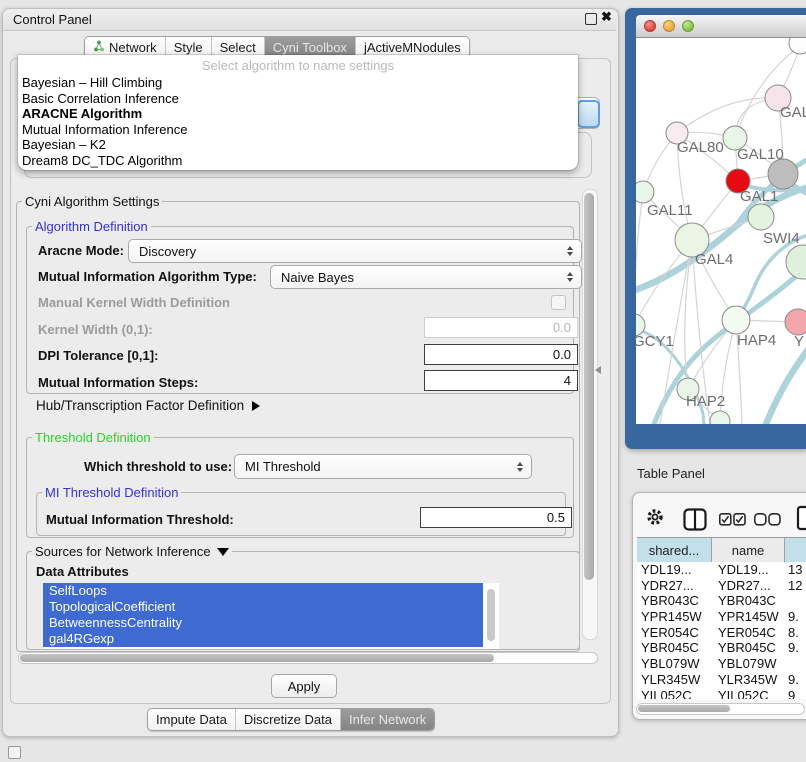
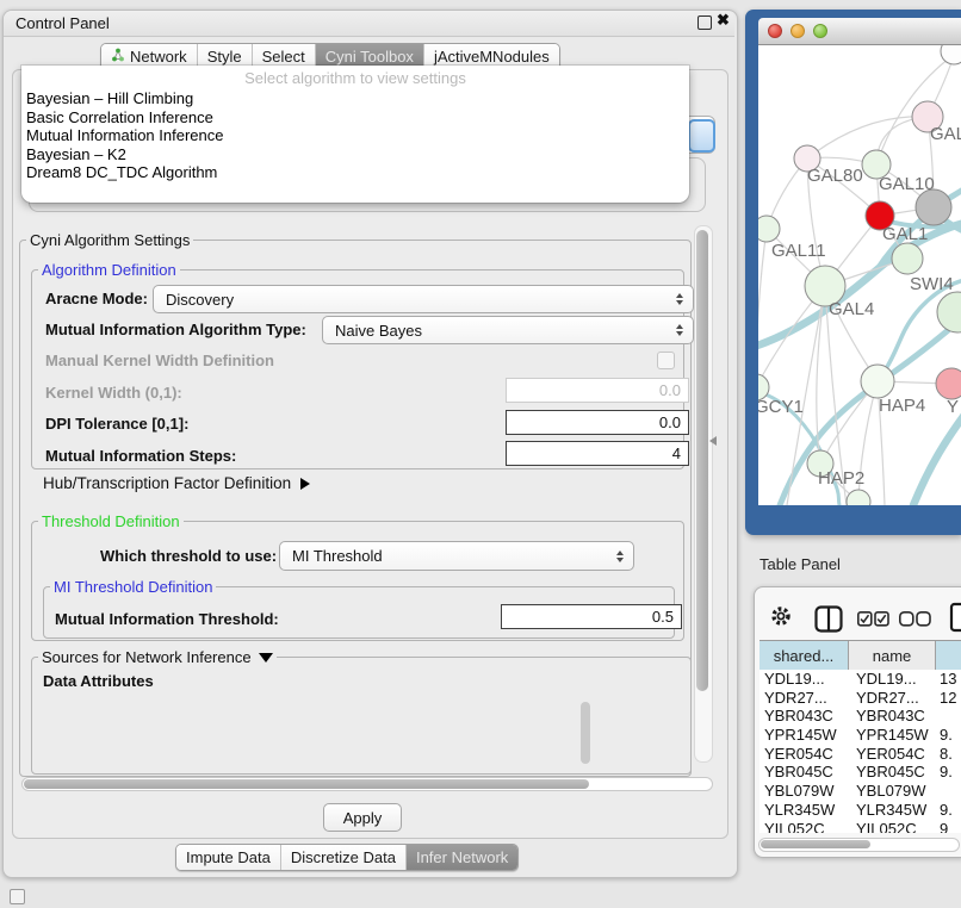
  Control Panel
  ✖
  Network
  Style
  Select
  Cyni Toolbox
  jActiveMNodules
- Select algorithm to name settings
+ Select algorithm to view settings
  Bayesian – Hill Climbing
  Basic Correlation Inference
- ARACNE Algorithm
  Mutual Information Inference
  Bayesian – K2
  Dream8 DC_TDC Algorithm
  Cyni Algorithm Settings
  Algorithm Definition
  Aracne Mode:
  Discovery
  Mutual Information Algorithm Type:
  Naive Bayes
  Manual Kernel Width Definition
  Kernel Width (0,1):
  0.0
  DPI Tolerance [0,1]:
  0.0
  Mutual Information Steps:
  4
  Hub/Transcription Factor Definition
  Threshold Definition
  Which threshold to use:
  MI Threshold
  MI Threshold Definition
  Mutual Information Threshold:
  0.5
  Sources for Network Inference
  Data Attributes
- SelfLoops
- TopologicalCoefficient
- BetweennessCentrality
- gal4RGexp
  Apply
  Impute Data
  Discretize Data
  Infer Network
  GAL80
  GAL10
  GAL1
  GAL11
  SWI4
  GAL4
  GCY1
  HAP4
  Y
  HAP2
  Table Panel
  shared...
  name
  YDL19...
  YDL19...
  13
  YDR27...
  YDR27...
  12
  YBR043C
  YBR043C
  YPR145W
  YPR145W
  9.
  YER054C
  YER054C
  8.
  YBR045C
  YBR045C
  9.
  YBL079W
  YBL079W
  YLR345W
  YLR345W
  9.
  YIL052C
  YIL052C
  9
